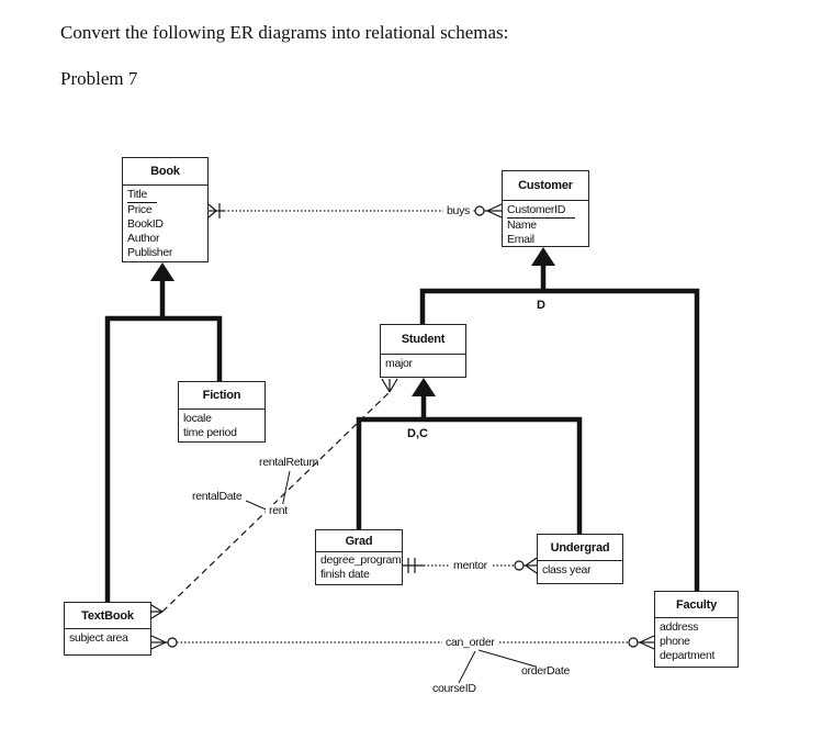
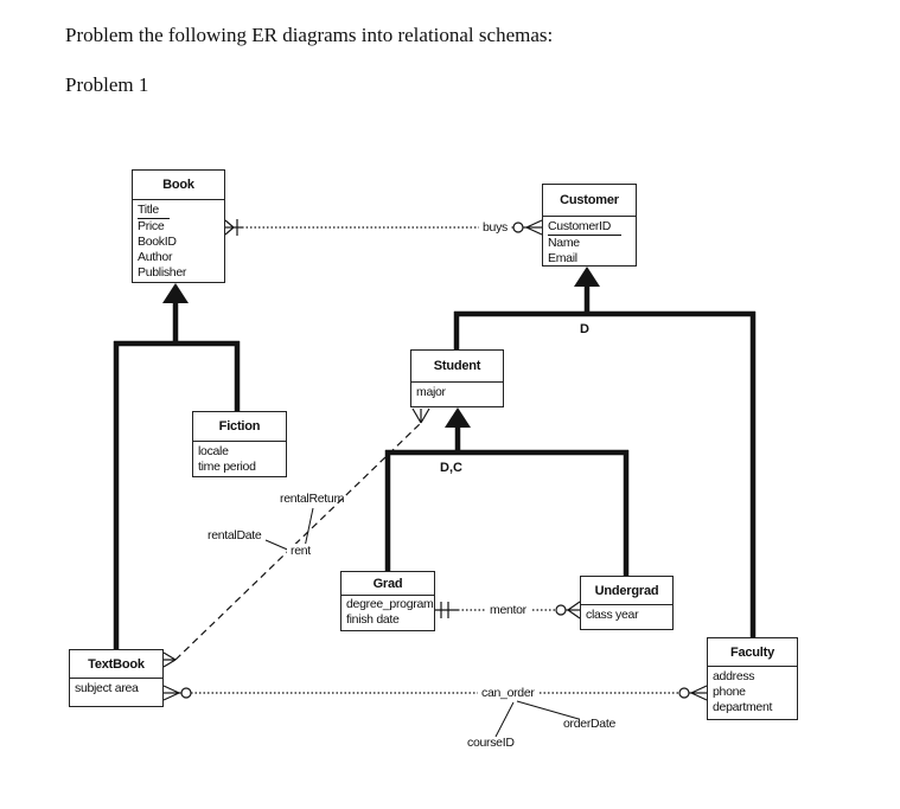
- Convert the following ER diagrams into relational schemas:
+ Problem the following ER diagrams into relational schemas:
- Problem 7
+ Problem 1
  Book
  Title
  Price
  BookID
  Author
  Publisher
  Customer
  CustomerID
  Name
  Email
  Student
  major
  Fiction
  locale
  time period
  Grad
  degree_program
  finish date
  Undergrad
  class year
  TextBook
  subject area
  Faculty
  address
  phone
  department
  buys
  D
  D,C
  rentalReturn
  rentalDate
  rent
  mentor
  can_order
  orderDate
  courseID
